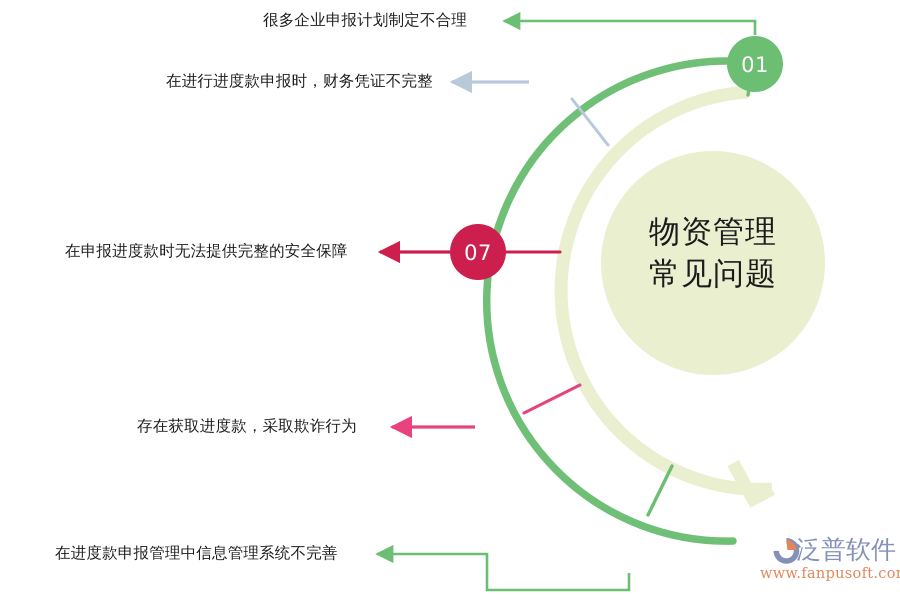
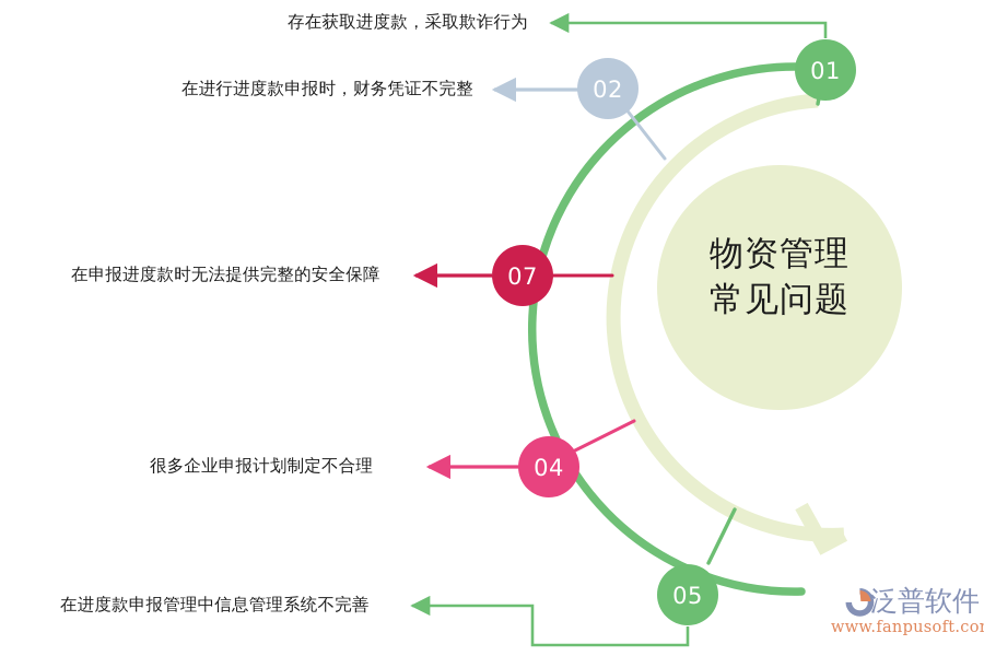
  01
+ 02
  07
+ 04
+ 05
  物资管理
  常见问题
- 很多企业申报计划制定不合理
+ 存在获取进度款，采取欺诈行为
  在进行进度款申报时，财务凭证不完整
  在申报进度款时无法提供完整的安全保障
- 存在获取进度款，采取欺诈行为
+ 很多企业申报计划制定不合理
  在进度款申报管理中信息管理系统不完善
  泛普软件
  www.fanpusoft.co
